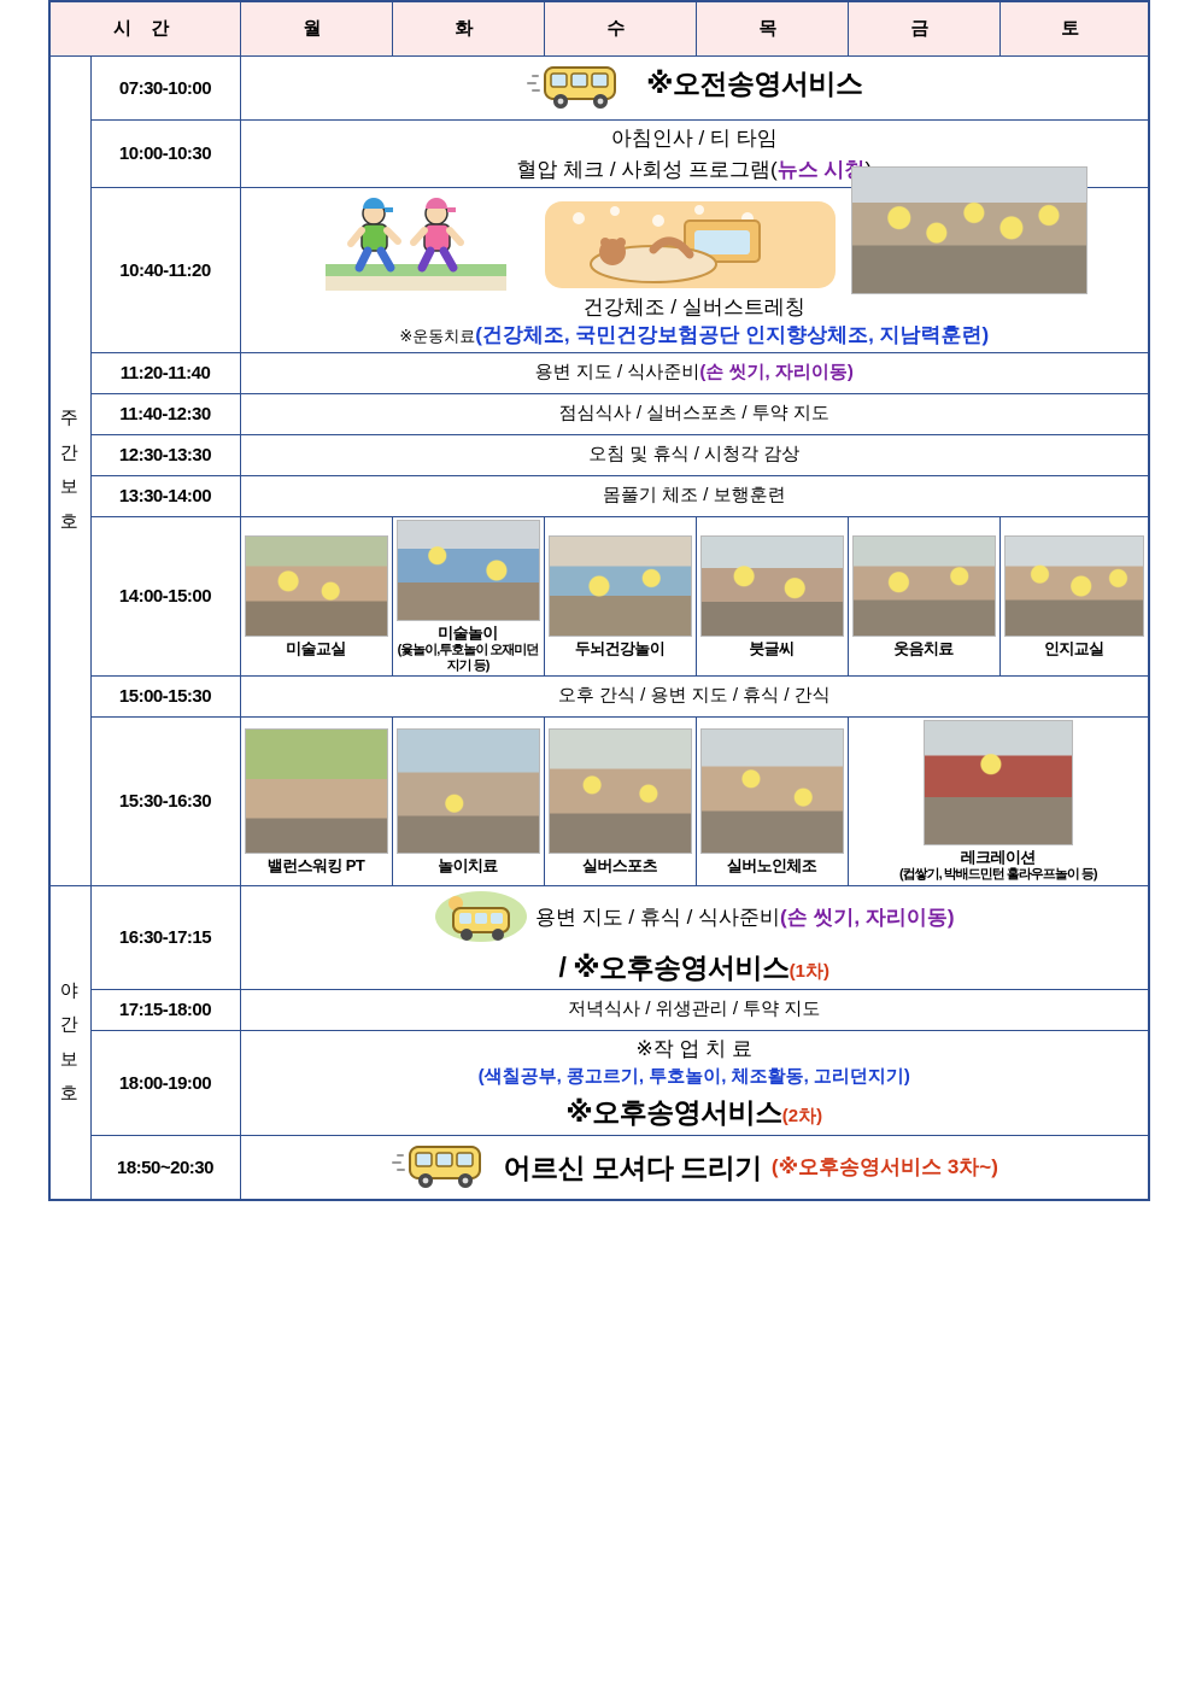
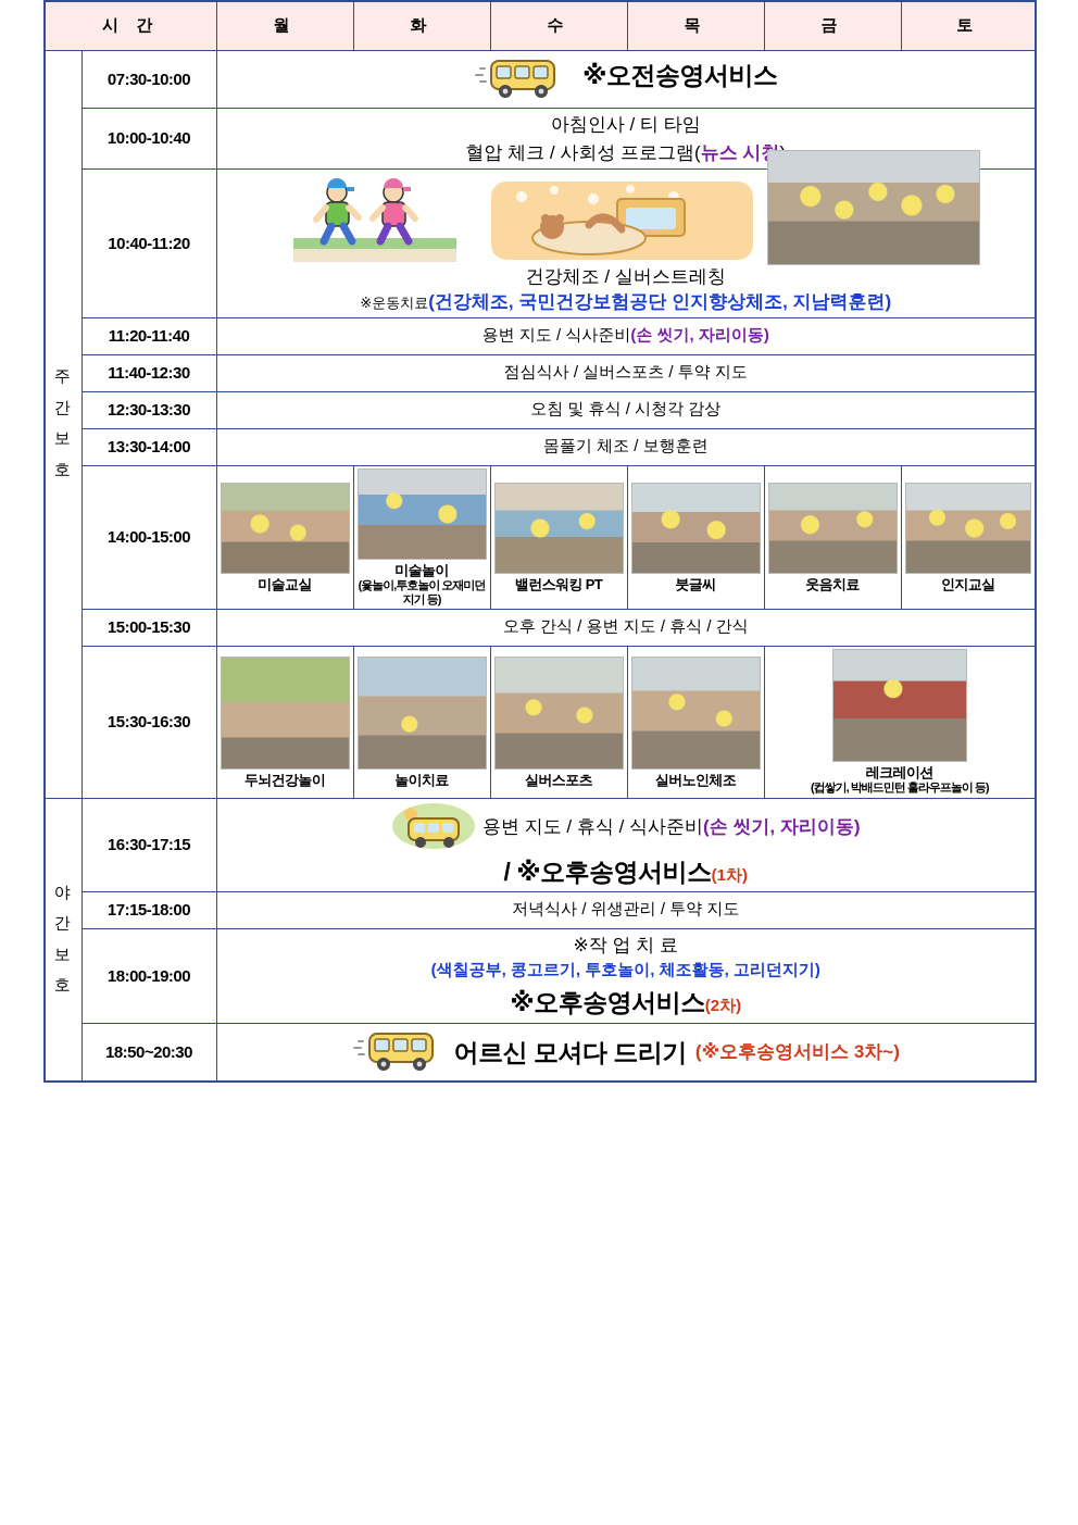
  시 간	월	화	수	목	금	토
  주 간 보 호	07:30-10:00	※오전송영서비스
- 10:00-10:30	아침인사 / 티 타임 혈압 체크 / 사회성 프로그램(뉴스 시
+ 10:00-10:40	아침인사 / 티 타임 혈압 체크 / 사회성 프로그램(뉴스 시
  10:40-11:20	건강체조 / 실버스트레칭 ※운동치료(건강체조, 국민건강보험공단 인지향상체조, 지남력훈련)
  11:20-11:40	용변 지도 / 식사준비(손 씻기, 자리이동)
  11:40-12:30	점심식사 / 실버스포츠 / 투약 지도
  12:30-13:30	오침 및 휴식 / 시청각 감상
  13:30-14:00	몸풀기 체조 / 보행훈련
- 14:00-15:00	미술교실	미술놀이 (윷놀이,투호놀이 오재미던지기 등)	두뇌건강놀이	붓글씨	웃음치료	인지교실
+ 14:00-15:00	미술교실	미술놀이 (윷놀이,투호놀이 오재미던지기 등)	밸런스워킹 PT	붓글씨	웃음치료	인지교실
  15:00-15:30	오후 간식 / 용변 지도 / 휴식 / 간식
- 15:30-16:30	밸런스워킹 PT	놀이치료	실버스포츠	실버노인체조	레크레이션 (컵쌓기, 박배드민턴 훌라우프놀이 등)
+ 15:30-16:30	두뇌건강놀이	놀이치료	실버스포츠	실버노인체조	레크레이션 (컵쌓기, 박배드민턴 훌라우프놀이 등)
  야 간 보 호	16:30-17:15	용변 지도 / 휴식 / 식사준비(손 씻기, 자리이동) / ※오후송영서비스(1차)
  17:15-18:00	저녁식사 / 위생관리 / 투약 지도
  18:00-19:00	※작 업 치 료 (색칠공부, 콩고르기, 투호놀이, 체조활동, 고리던지기) ※오후송영서비스(2차)
  18:50~20:30	어르신 모셔다 드리기 (※오후송영서비스 3차~)
